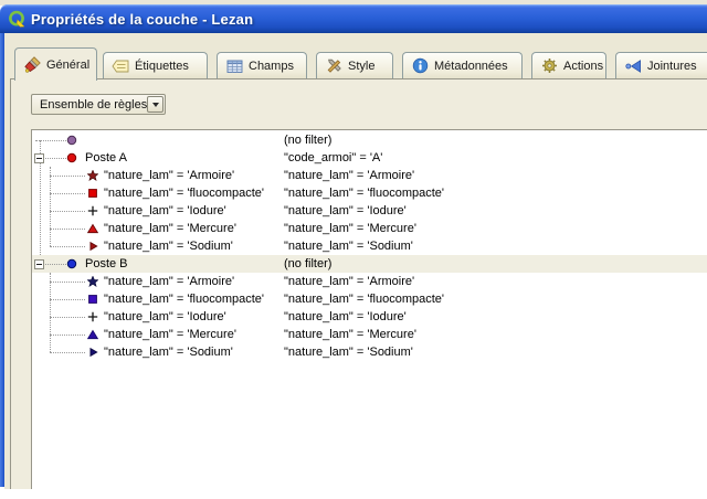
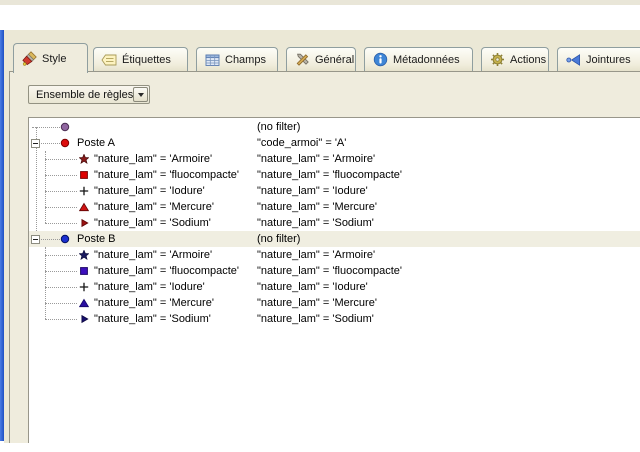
- Propriétés de la couche - Lezan
- Général
+ Style
  Étiquettes
  Champs
- Style
+ Général
  Métadonnées
  Actions
  Jointures
  Ensemble de règles
  (no filter)
  Poste A
  "code_armoi" = 'A'
  "nature_lam" = 'Armoire'
  "nature_lam" = 'Armoire'
  "nature_lam" = 'fluocompacte'
  "nature_lam" = 'fluocompacte'
  "nature_lam" = 'Iodure'
  "nature_lam" = 'Iodure'
  "nature_lam" = 'Mercure'
  "nature_lam" = 'Mercure'
  "nature_lam" = 'Sodium'
  "nature_lam" = 'Sodium'
  Poste B
  (no filter)
  "nature_lam" = 'Armoire'
  "nature_lam" = 'Armoire'
  "nature_lam" = 'fluocompacte'
  "nature_lam" = 'fluocompacte'
  "nature_lam" = 'Iodure'
  "nature_lam" = 'Iodure'
  "nature_lam" = 'Mercure'
  "nature_lam" = 'Mercure'
  "nature_lam" = 'Sodium'
  "nature_lam" = 'Sodium'
